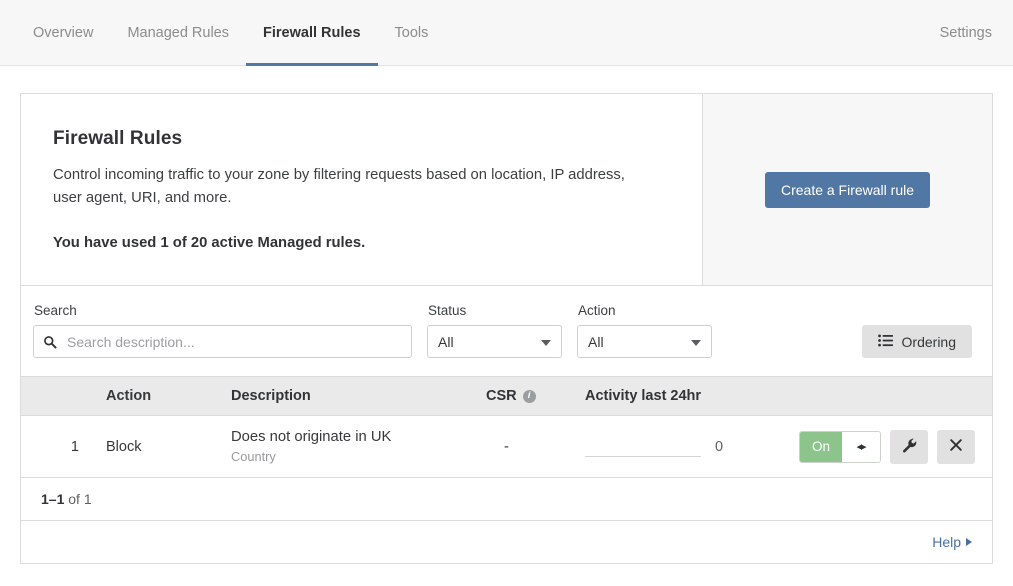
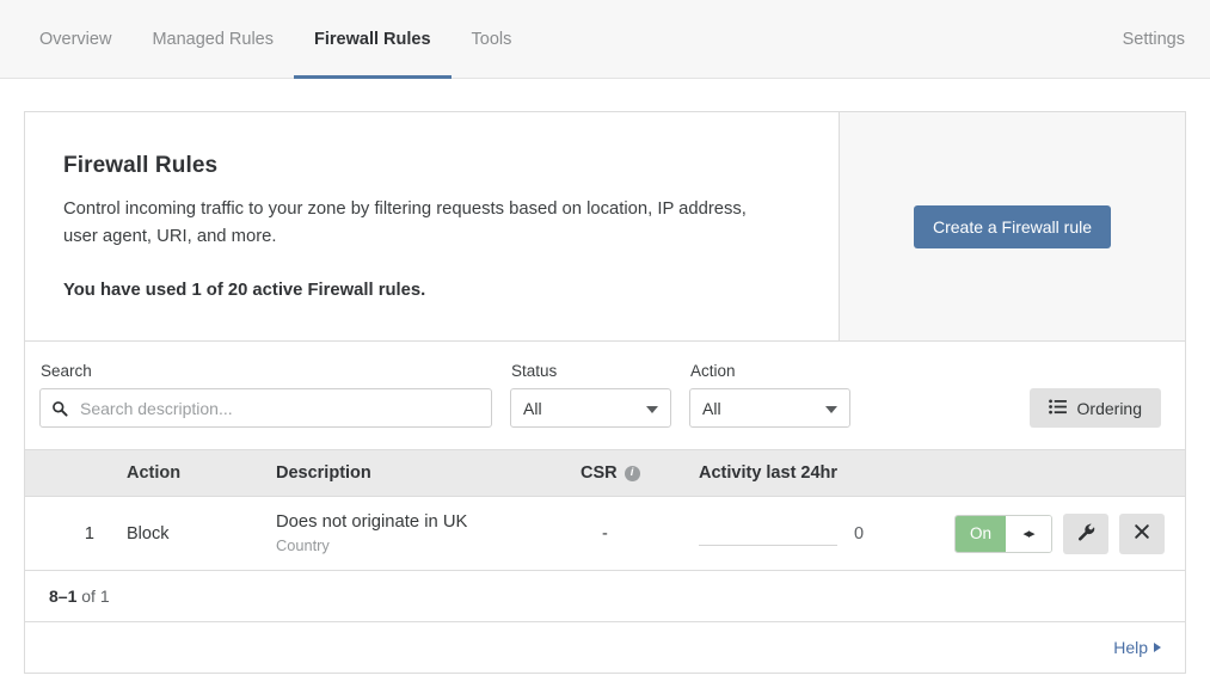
  Overview
  Managed Rules
  Firewall Rules
  Tools
  Settings
  Firewall Rules
  Control incoming traffic to your zone by filtering requests based on location, IP address, user agent, URI, and more.
- You have used 1 of 20 active Managed rules.
+ You have used 1 of 20 active Firewall rules.
  Create a Firewall rule
  Search
  Search description...
  Status
  All
  Action
  All
  Ordering
  Action
  Description
  CSR
  i
  Activity last 24hr
  1
  Block
  Does not originate in UK
  Country
  -
  0
  On
  ◂▸
- 1–1
+ 8–1
  of 1
  Help
